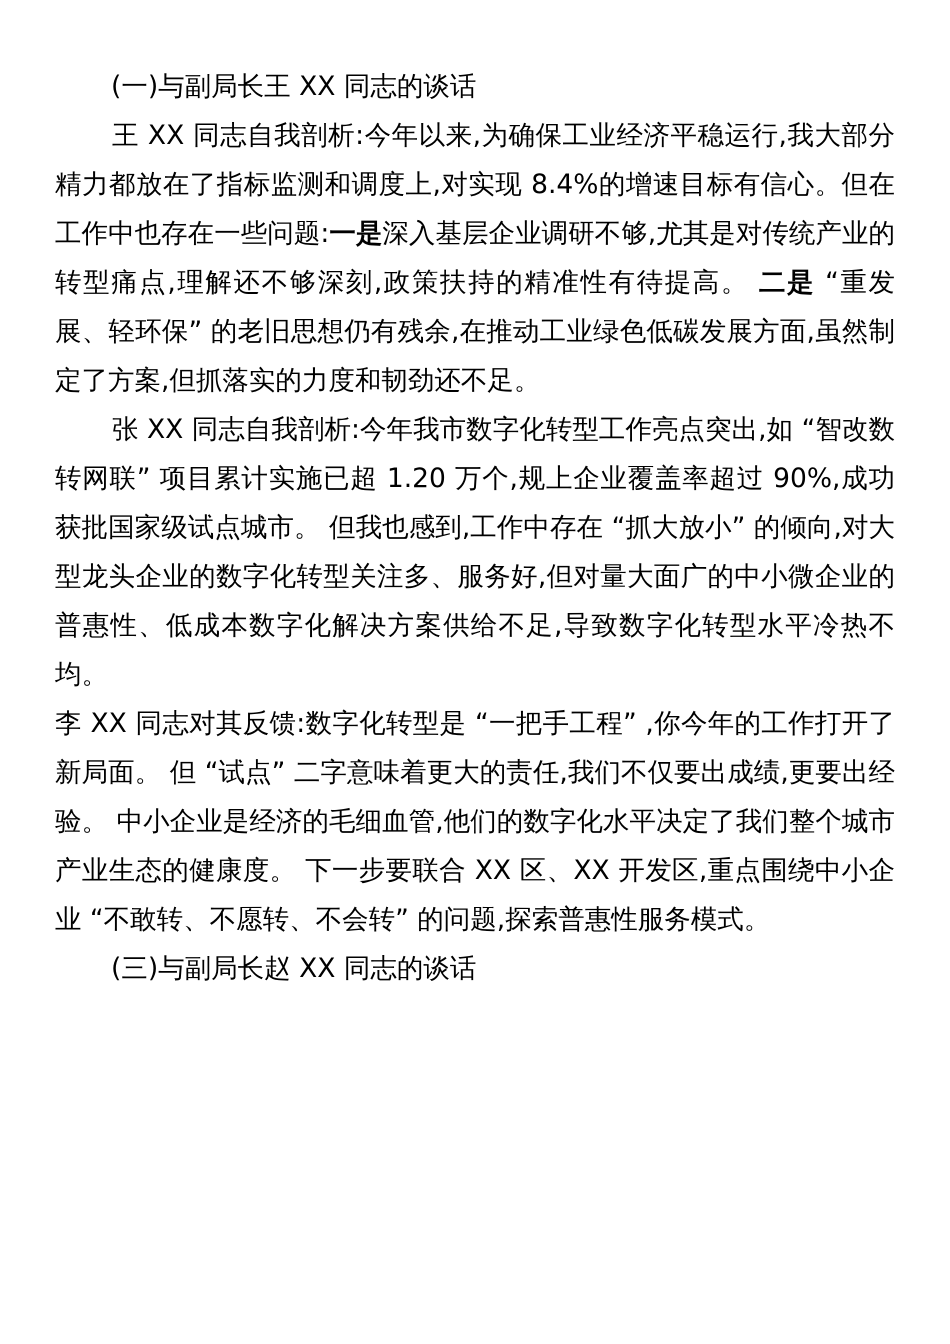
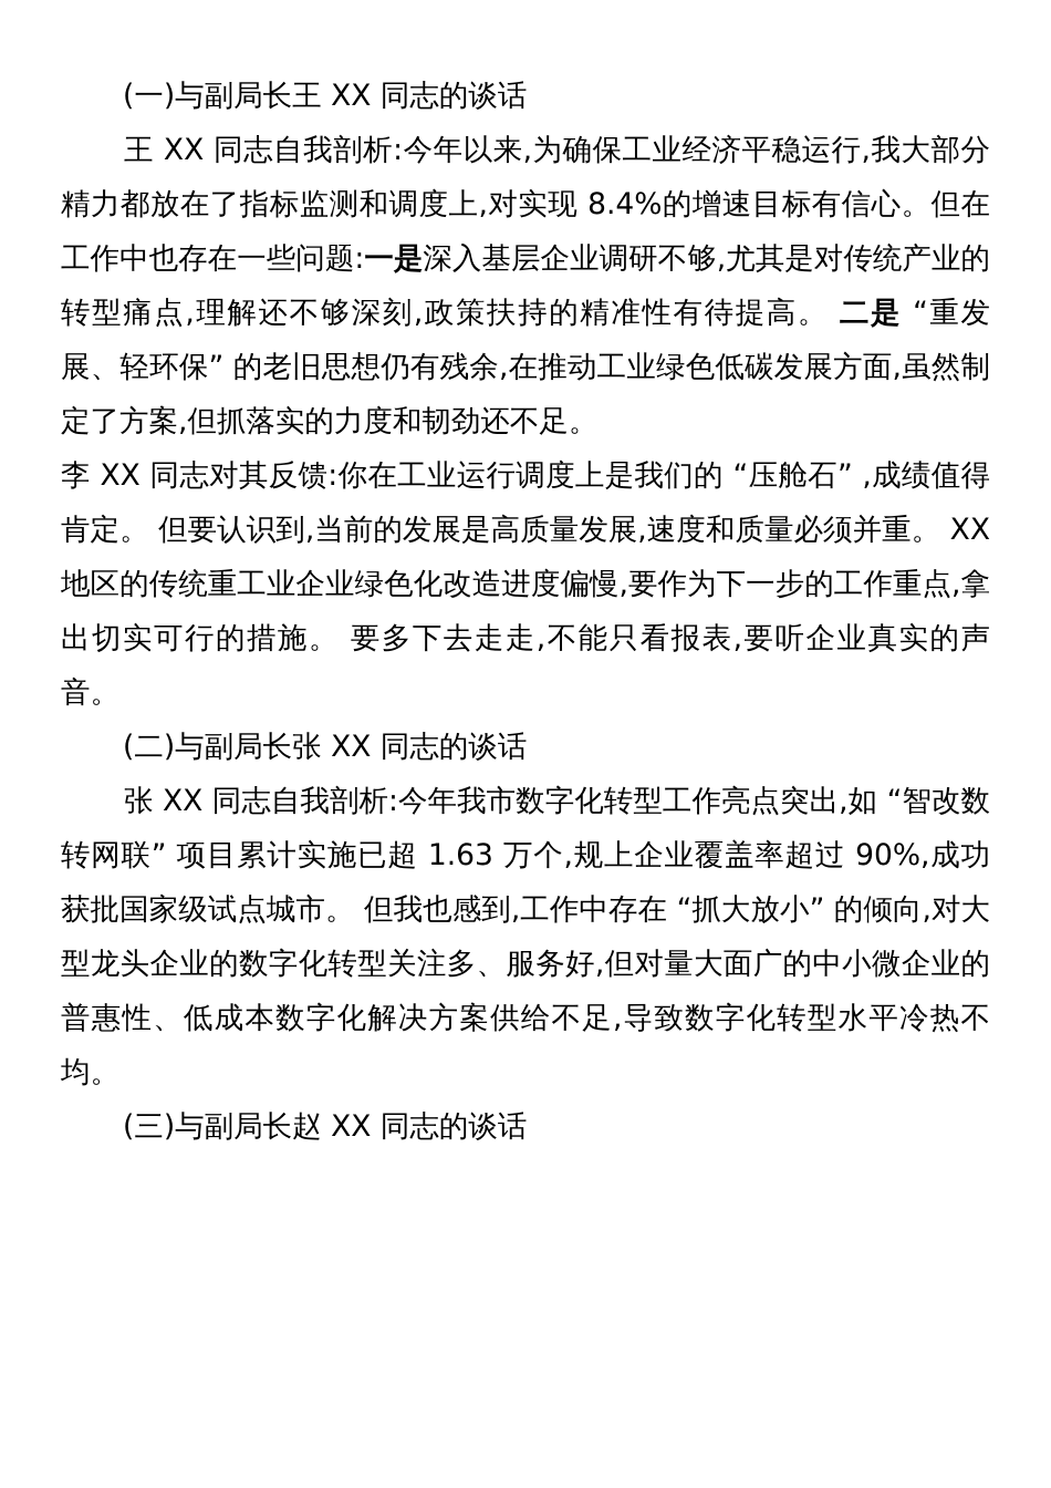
  (一)与副局长王 XX 同志的谈话
  王 XX 同志自我剖析:今年以来,为确保工业经济平稳运行,我大部分精力都放在了指标监测和调度上,对实现 8.4%的增速目标有信心。但在工作中也存在一些问题:一是深入基层企业调研不够,尤其是对传统产业的转型痛点,理解还不够深刻,政策扶持的精准性有待提高。 二是 “重发展、轻环保” 的老旧思想仍有残余,在推动工业绿色低碳发展方面,虽然制定了方案,但抓落实的力度和韧劲还不足。
+ 李 XX 同志对其反馈:你在工业运行调度上是我们的 “压舱石” ,成绩值得肯定。 但要认识到,当前的发展是高质量发展,速度和质量必须并重。 XX 地区的传统重工业企业绿色化改造进度偏慢,要作为下一步的工作重点,拿出切实可行的措施。 要多下去走走,不能只看报表,要听企业真实的声音。
+ (二)与副局长张 XX 同志的谈话
- 张 XX 同志自我剖析:今年我市数字化转型工作亮点突出,如 “智改数转网联” 项目累计实施已超 1.20 万个,规上企业覆盖率超过 90%,成功获批国家级试点城市。 但我也感到,工作中存在 “抓大放小” 的倾向,对大型龙头企业的数字化转型关注多、服务好,但对量大面广的中小微企业的普惠性、低成本数字化解决方案供给不足,导致数字化转型水平冷热不均。
+ 张 XX 同志自我剖析:今年我市数字化转型工作亮点突出,如 “智改数转网联” 项目累计实施已超 1.63 万个,规上企业覆盖率超过 90%,成功获批国家级试点城市。 但我也感到,工作中存在 “抓大放小” 的倾向,对大型龙头企业的数字化转型关注多、服务好,但对量大面广的中小微企业的普惠性、低成本数字化解决方案供给不足,导致数字化转型水平冷热不均。
- 李 XX 同志对其反馈:数字化转型是 “一把手工程” ,你今年的工作打开了新局面。 但 “试点” 二字意味着更大的责任,我们不仅要出成绩,更要出经验。 中小企业是经济的毛细血管,他们的数字化水平决定了我们整个城市产业生态的健康度。 下一步要联合 XX 区、XX 开发区,重点围绕中小企业 “不敢转、不愿转、不会转” 的问题,探索普惠性服务模式。
  (三)与副局长赵 XX 同志的谈话
